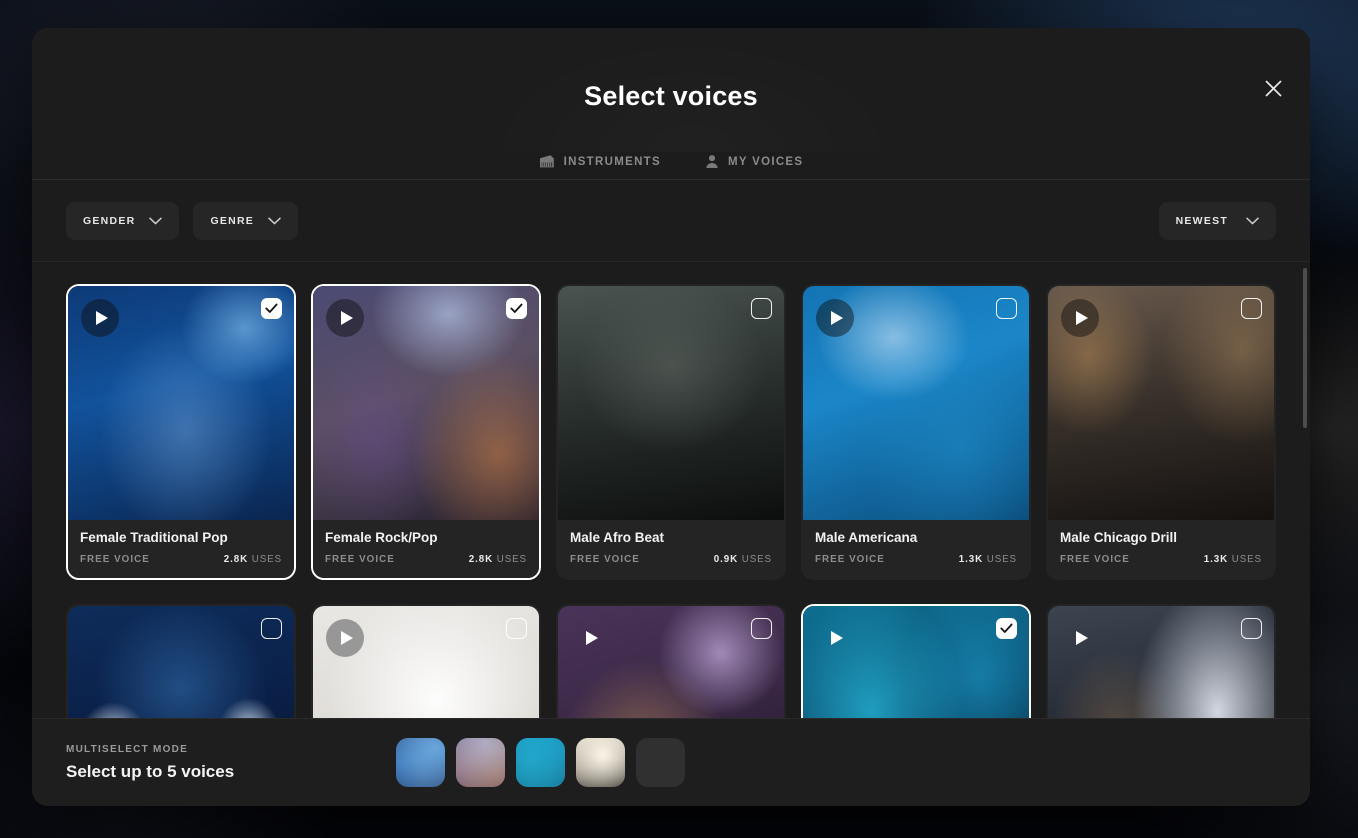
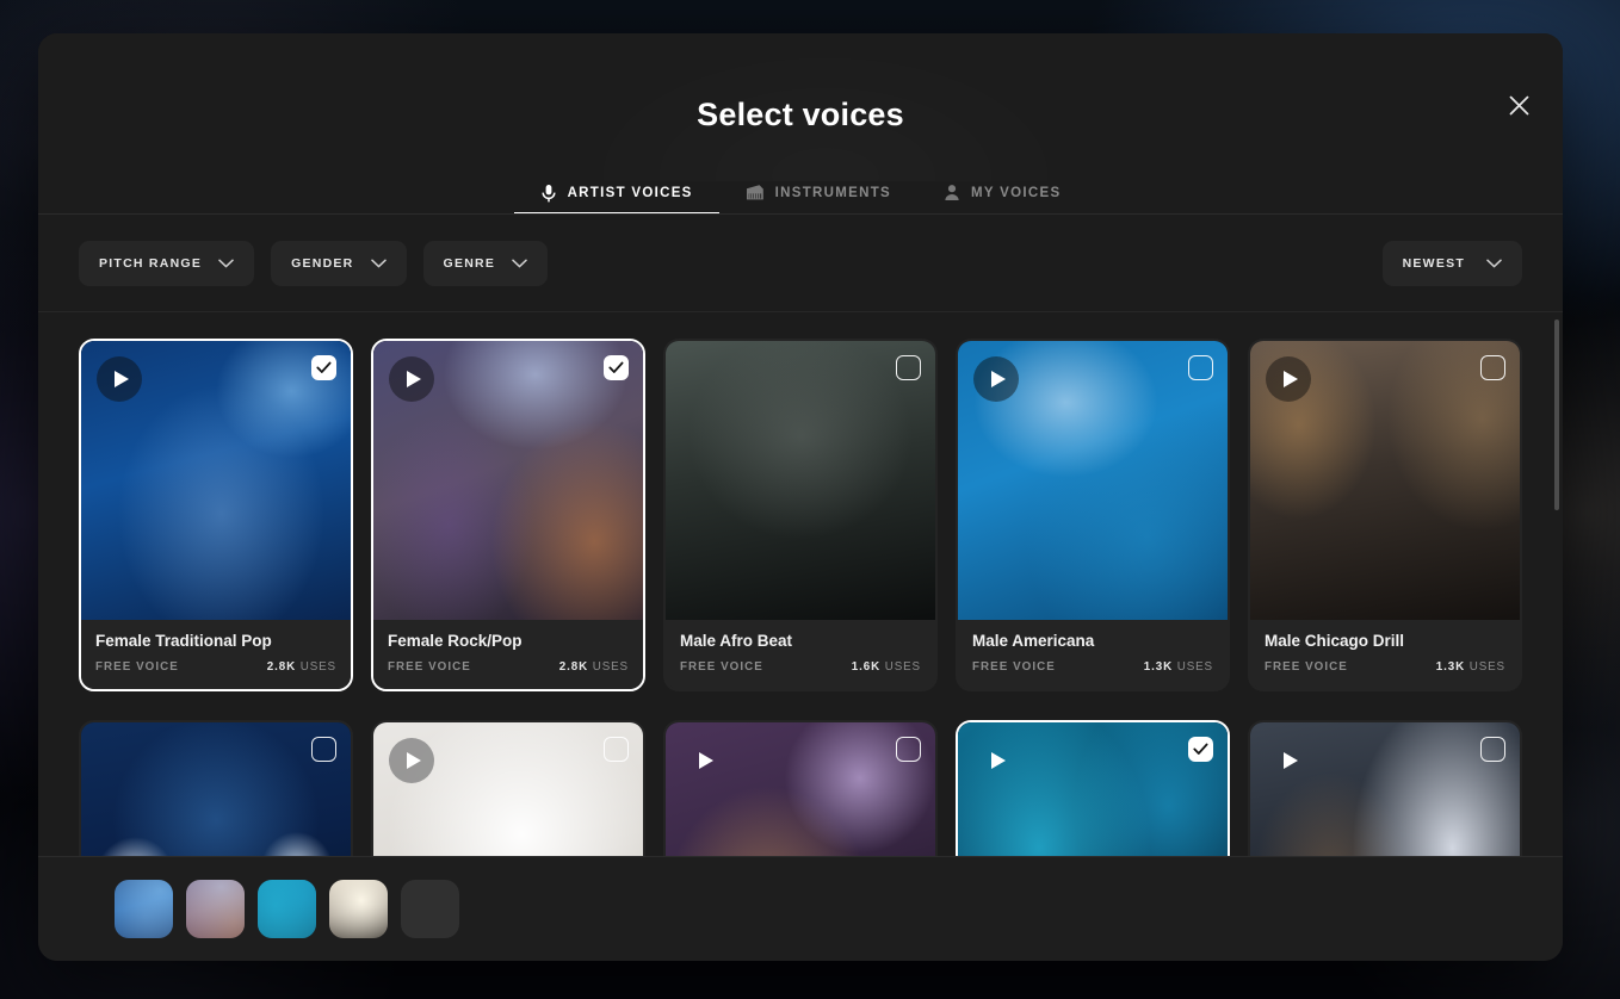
  Select voices
+ ARTIST VOICES
  INSTRUMENTS
  MY VOICES
+ PITCH RANGE
  GENDER
  GENRE
  NEWEST
  Female Traditional Pop
  FREE VOICE
  2.8K USES
  Female Rock/Pop
  FREE VOICE
  2.8K USES
  Male Afro Beat
  FREE VOICE
- 0.9K USES
+ 1.6K USES
  Male Americana
  FREE VOICE
  1.3K USES
  Male Chicago Drill
  FREE VOICE
  1.3K USES
- MULTISELECT MODE
- Select up to 5 voices
